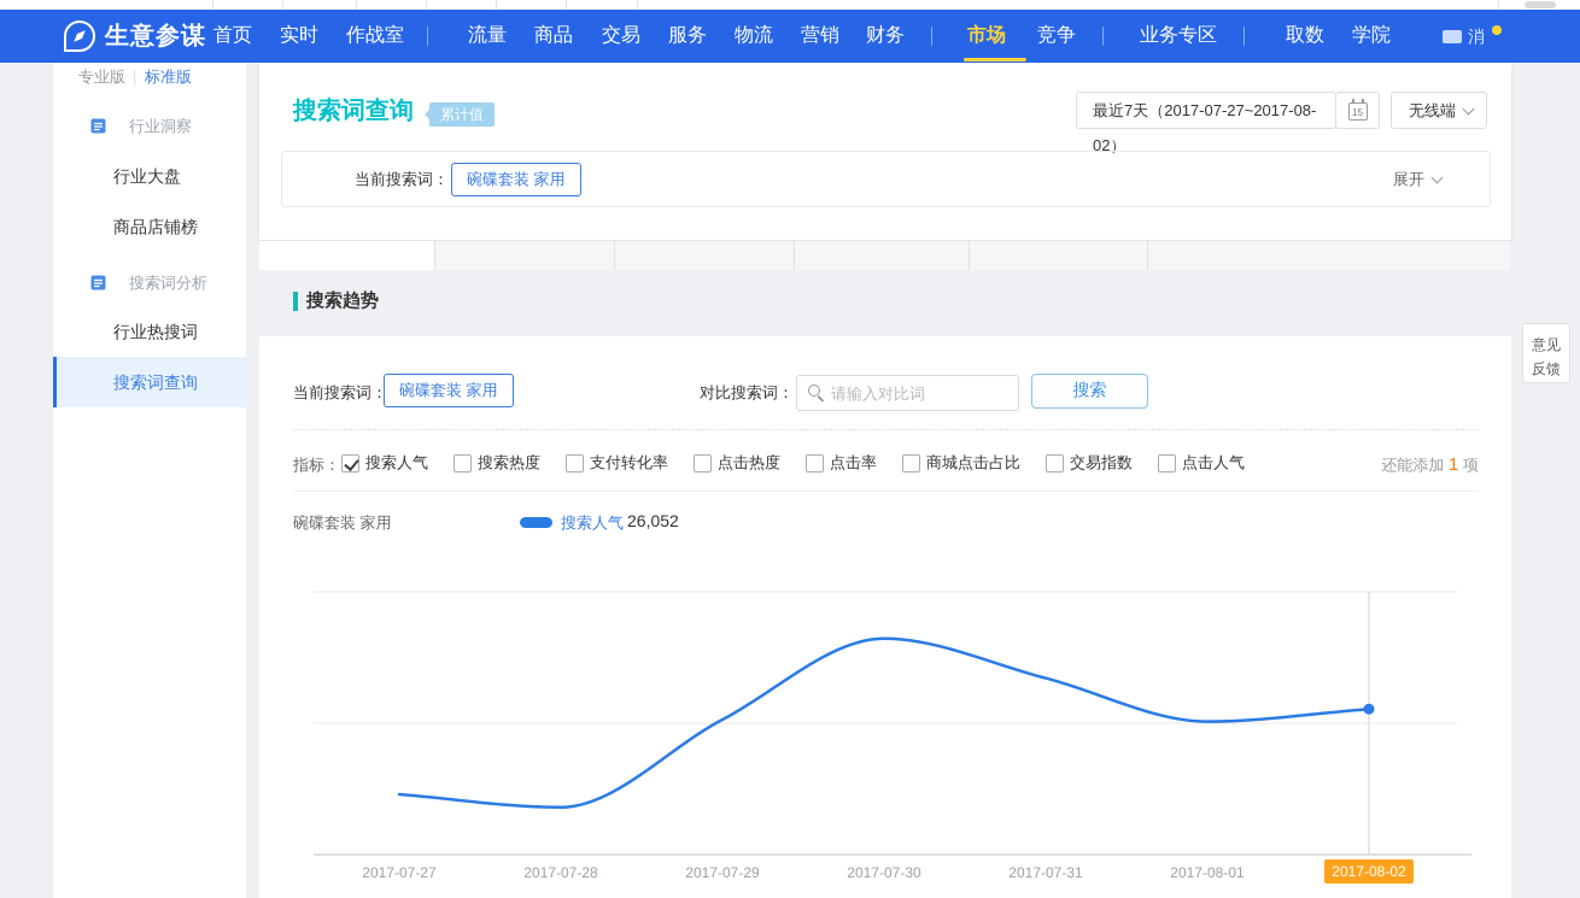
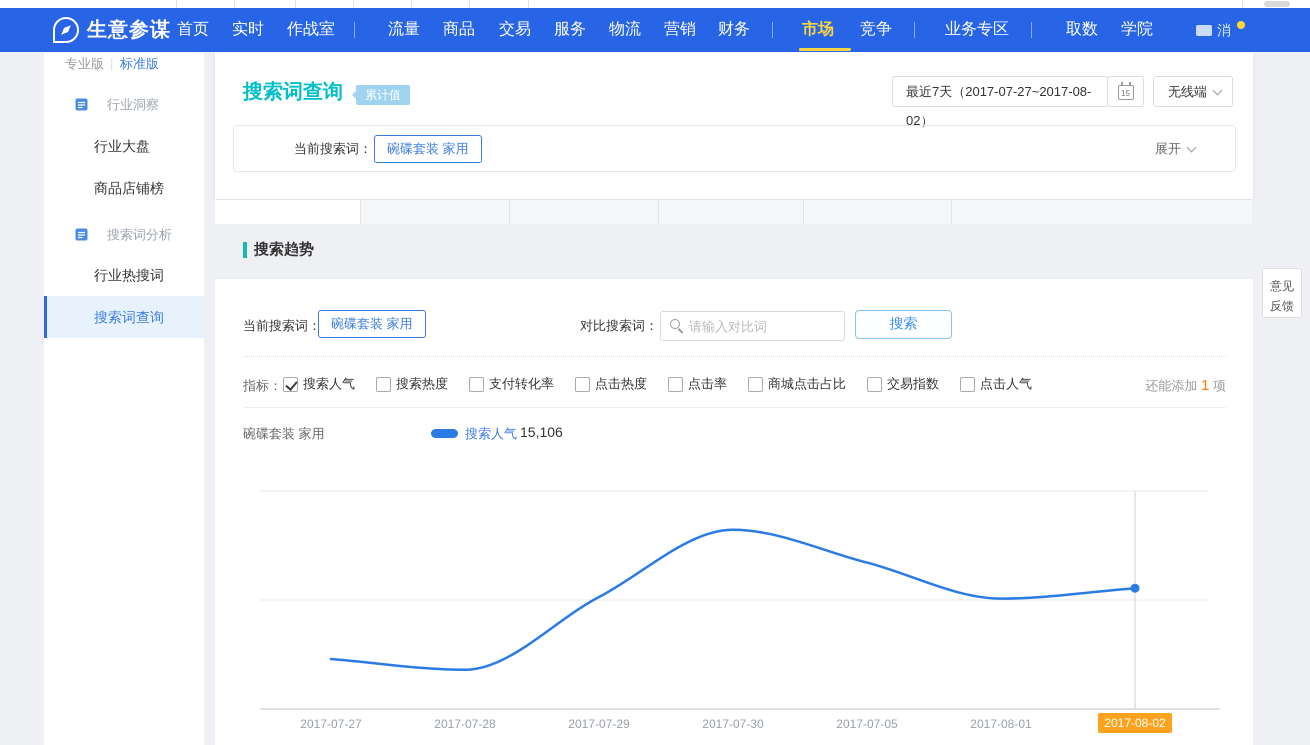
  生意参谋
  首页
  实时
  作战室
  流量
  商品
  交易
  服务
  物流
  营销
  财务
  市场
  竞争
  业务专区
  取数
  学院
  专业版
  |
  标准版
  行业洞察
  行业大盘
  商品店铺榜
  搜索词分析
  行业热搜词
  搜索词查询
  搜索词查询
  累计值
  最近7天（2017-07-27~2017-08-02）
  15
  无线端
  当前搜索词：
  碗碟套装 家用
  展开
  搜索趋势
  当前搜索词：
  碗碟套装 家用
  对比搜索词：
  请输入对比词
  搜索
  指标：
  搜索人气
  搜索热度
  支付转化率
  点击热度
  点击率
  商城点击占比
  交易指数
  点击人气
  还能添加 1 项
  碗碟套装 家用
  搜索人气
- 26,052
+ 15,106
  2017-07-27
  2017-07-28
  2017-07-29
  2017-07-30
- 2017-07-31
+ 2017-07-05
  2017-08-01
  2017-08-02
  意见
  反馈
